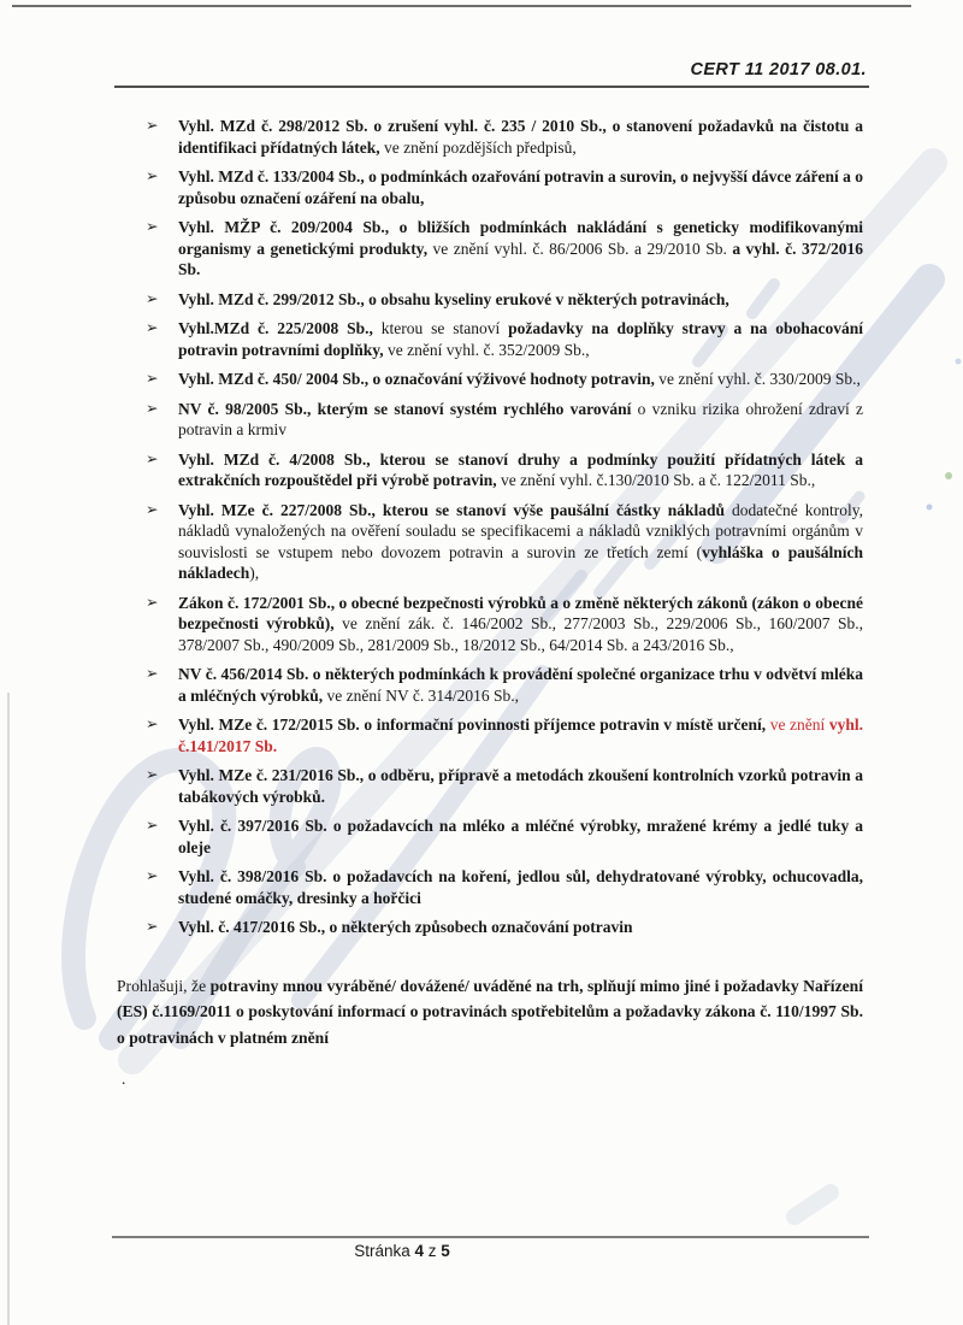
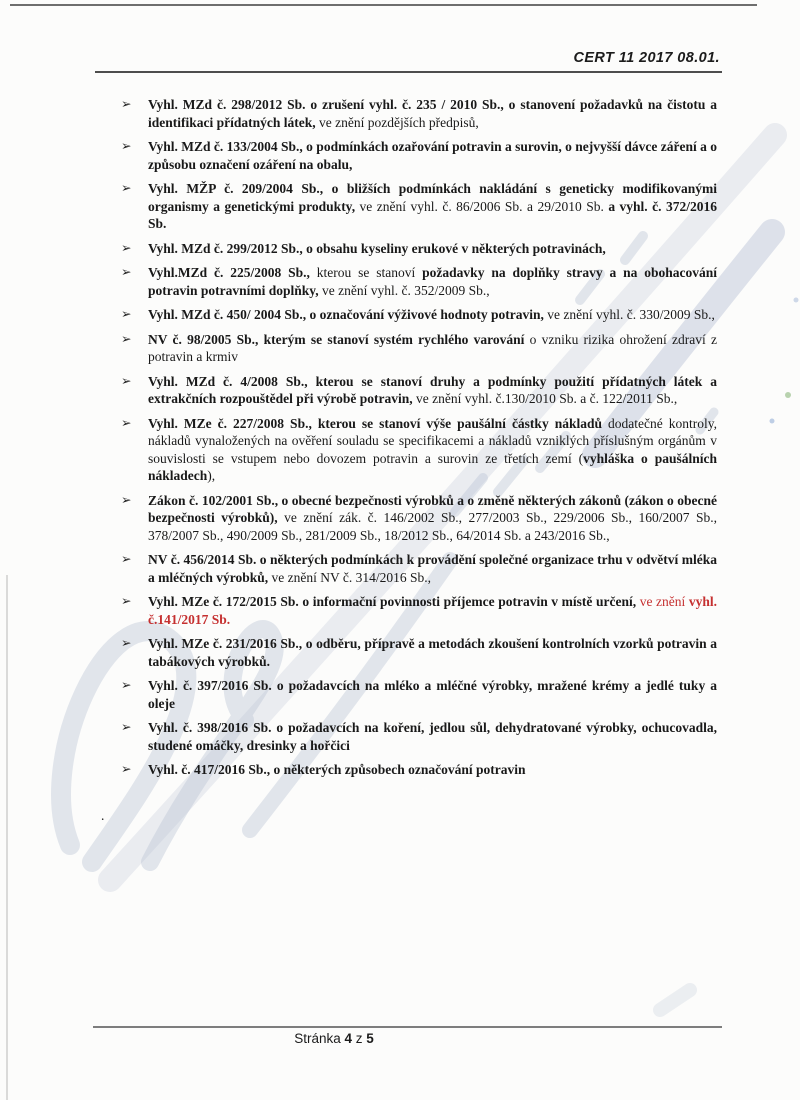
  CERT 11 2017 08.01.
  ➢
  Vyhl. MZd č. 298/2012 Sb. o zrušení vyhl. č. 235 / 2010 Sb., o stanovení požadavků na čistotu a identifikaci přídatných látek, ve znění pozdějších předpisů,
  ➢
  Vyhl. MZd č. 133/2004 Sb., o podmínkách ozařování potravin a surovin, o nejvyšší dávce záření a o způsobu označení ozáření na obalu,
  ➢
  Vyhl. MŽP č. 209/2004 Sb., o bližších podmínkách nakládání s geneticky modifikovanými organismy a genetickými produkty, ve znění vyhl. č. 86/2006 Sb. a 29/2010 Sb. a vyhl. č. 372/2016 Sb.
  ➢
  Vyhl. MZd č. 299/2012 Sb., o obsahu kyseliny erukové v některých potravinách,
  ➢
  Vyhl.MZd č. 225/2008 Sb., kterou se stanoví požadavky na doplňky stravy a na obohacování potravin potravními doplňky, ve znění vyhl. č. 352/2009 Sb.,
  ➢
  Vyhl. MZd č. 450/ 2004 Sb., o označování výživové hodnoty potravin, ve znění vyhl. č. 330/2009 Sb.,
  ➢
  NV č. 98/2005 Sb., kterým se stanoví systém rychlého varování o vzniku rizika ohrožení zdraví z potravin a krmiv
  ➢
  Vyhl. MZd č. 4/2008 Sb., kterou se stanoví druhy a podmínky použití přídatných látek a extrakčních rozpouštědel při výrobě potravin, ve znění vyhl. č.130/2010 Sb. a č. 122/2011 Sb.,
  ➢
- Vyhl. MZe č. 227/2008 Sb., kterou se stanoví výše paušální částky nákladů dodatečné kontroly, nákladů vynaložených na ověření souladu se specifikacemi a nákladů vzniklých potravními orgánům v souvislosti se vstupem nebo dovozem potravin a surovin ze třetích zemí (vyhláška o paušálních nákladech),
+ Vyhl. MZe č. 227/2008 Sb., kterou se stanoví výše paušální částky nákladů dodatečné kontroly, nákladů vynaložených na ověření souladu se specifikacemi a nákladů vzniklých příslušným orgánům v souvislosti se vstupem nebo dovozem potravin a surovin ze třetích zemí (vyhláška o paušálních nákladech),
  ➢
- Zákon č. 172/2001 Sb., o obecné bezpečnosti výrobků a o změně některých zákonů (zákon o obecné bezpečnosti výrobků), ve znění zák. č. 146/2002 Sb., 277/2003 Sb., 229/2006 Sb., 160/2007 Sb., 378/2007 Sb., 490/2009 Sb., 281/2009 Sb., 18/2012 Sb., 64/2014 Sb. a 243/2016 Sb.,
+ Zákon č. 102/2001 Sb., o obecné bezpečnosti výrobků a o změně některých zákonů (zákon o obecné bezpečnosti výrobků), ve znění zák. č. 146/2002 Sb., 277/2003 Sb., 229/2006 Sb., 160/2007 Sb., 378/2007 Sb., 490/2009 Sb., 281/2009 Sb., 18/2012 Sb., 64/2014 Sb. a 243/2016 Sb.,
  ➢
  NV č. 456/2014 Sb. o některých podmínkách k provádění společné organizace trhu v odvětví mléka a mléčných výrobků, ve znění NV č. 314/2016 Sb.,
  ➢
  Vyhl. MZe č. 172/2015 Sb. o informační povinnosti příjemce potravin v místě určení, ve znění vyhl. č.141/2017 Sb.
  ➢
  Vyhl. MZe č. 231/2016 Sb., o odběru, přípravě a metodách zkoušení kontrolních vzorků potravin a tabákových výrobků.
  ➢
  Vyhl. č. 397/2016 Sb. o požadavcích na mléko a mléčné výrobky, mražené krémy a jedlé tuky a oleje
  ➢
  Vyhl. č. 398/2016 Sb. o požadavcích na koření, jedlou sůl, dehydratované výrobky, ochucovadla, studené omáčky, dresinky a hořčici
  ➢
  Vyhl. č. 417/2016 Sb., o některých způsobech označování potravin
- Prohlašuji, že potraviny mnou vyráběné/ dovážené/ uváděné na trh, splňují mimo jiné i požadavky Nařízení (ES) č.1169/2011 o poskytování informací o potravinách spotřebitelům a požadavky zákona č. 110/1997 Sb. o potravinách v platném znění
  .
  Stránka 4 z 5
